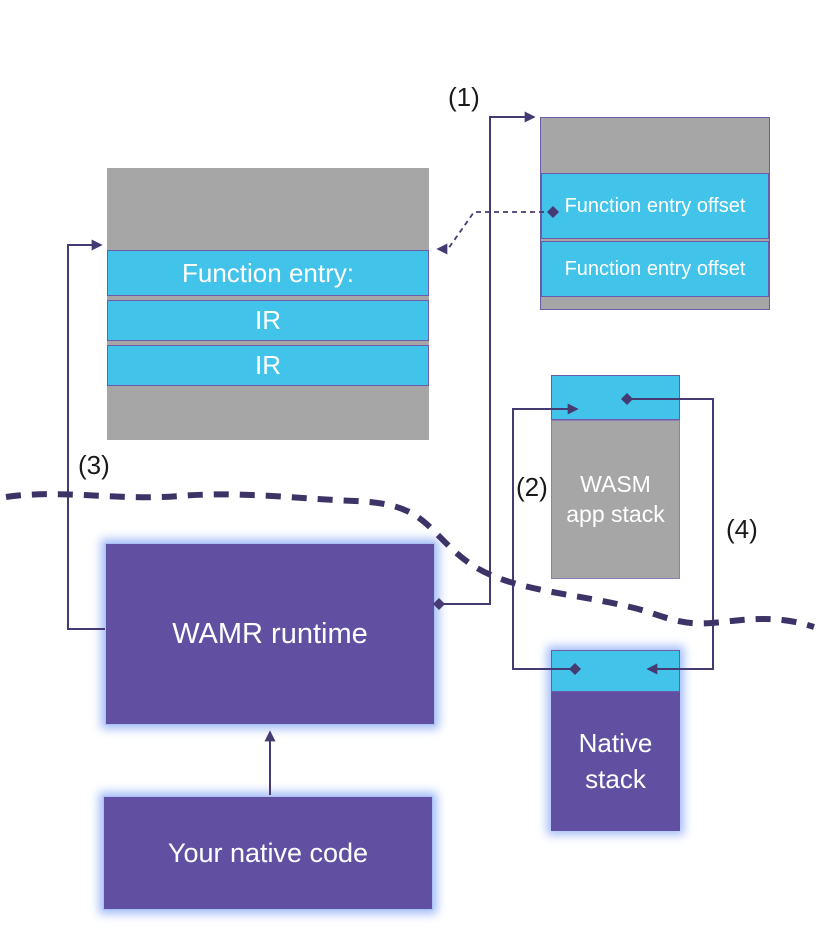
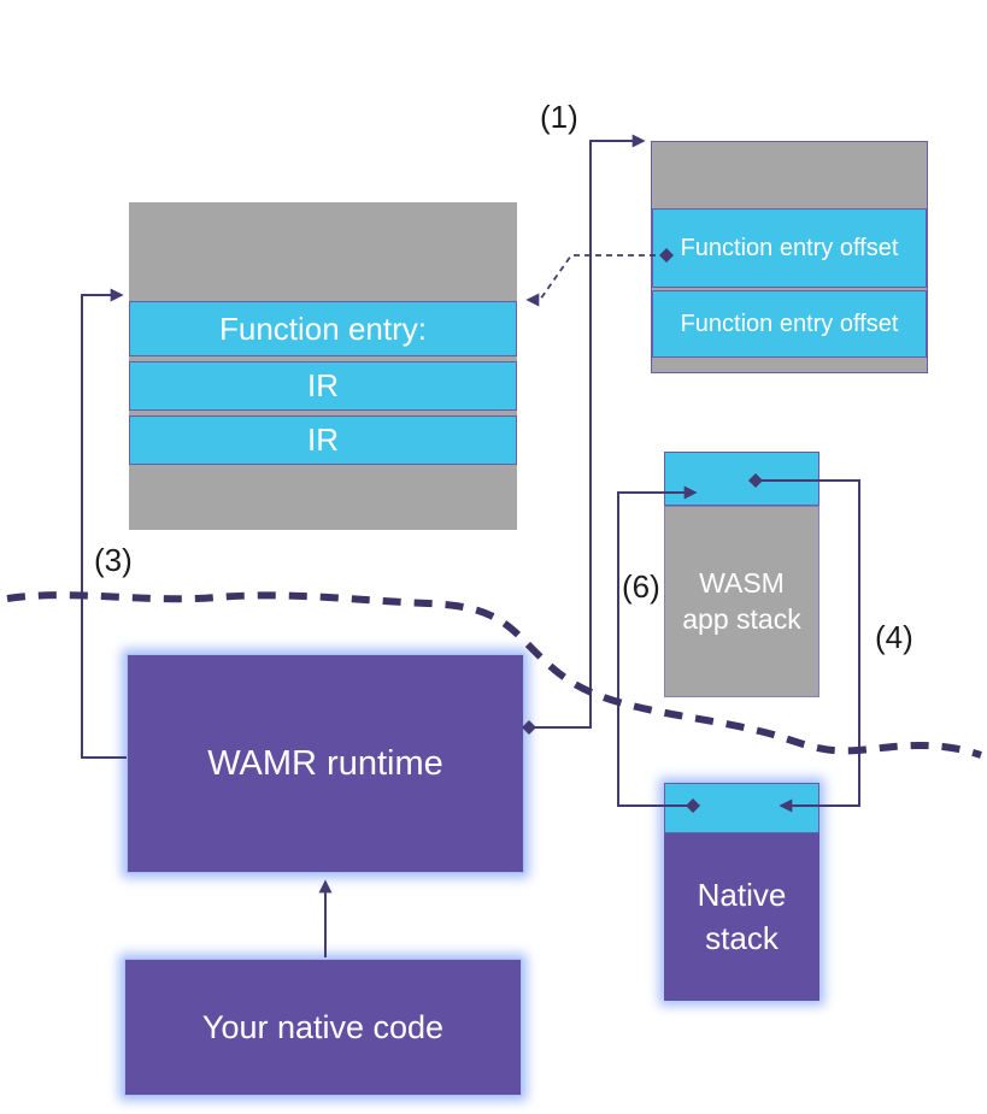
  (1)
- (2)
+ (6)
  (3)
  (4)
  Function entry:
  IR
  IR
  Function entry offset
  Function entry offset
  WASM app stack
  Native stack
  WAMR runtime
  Your native code
